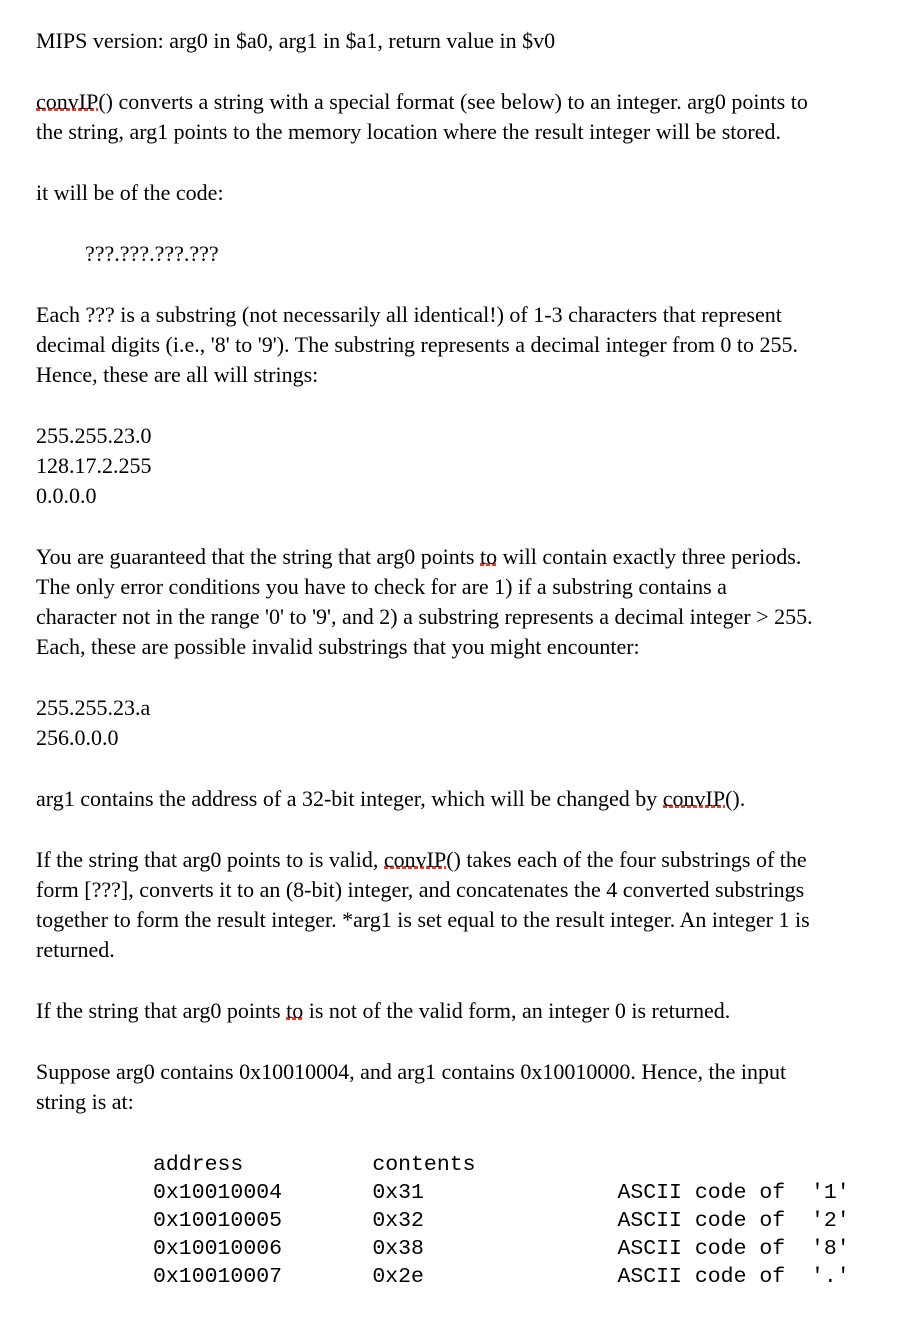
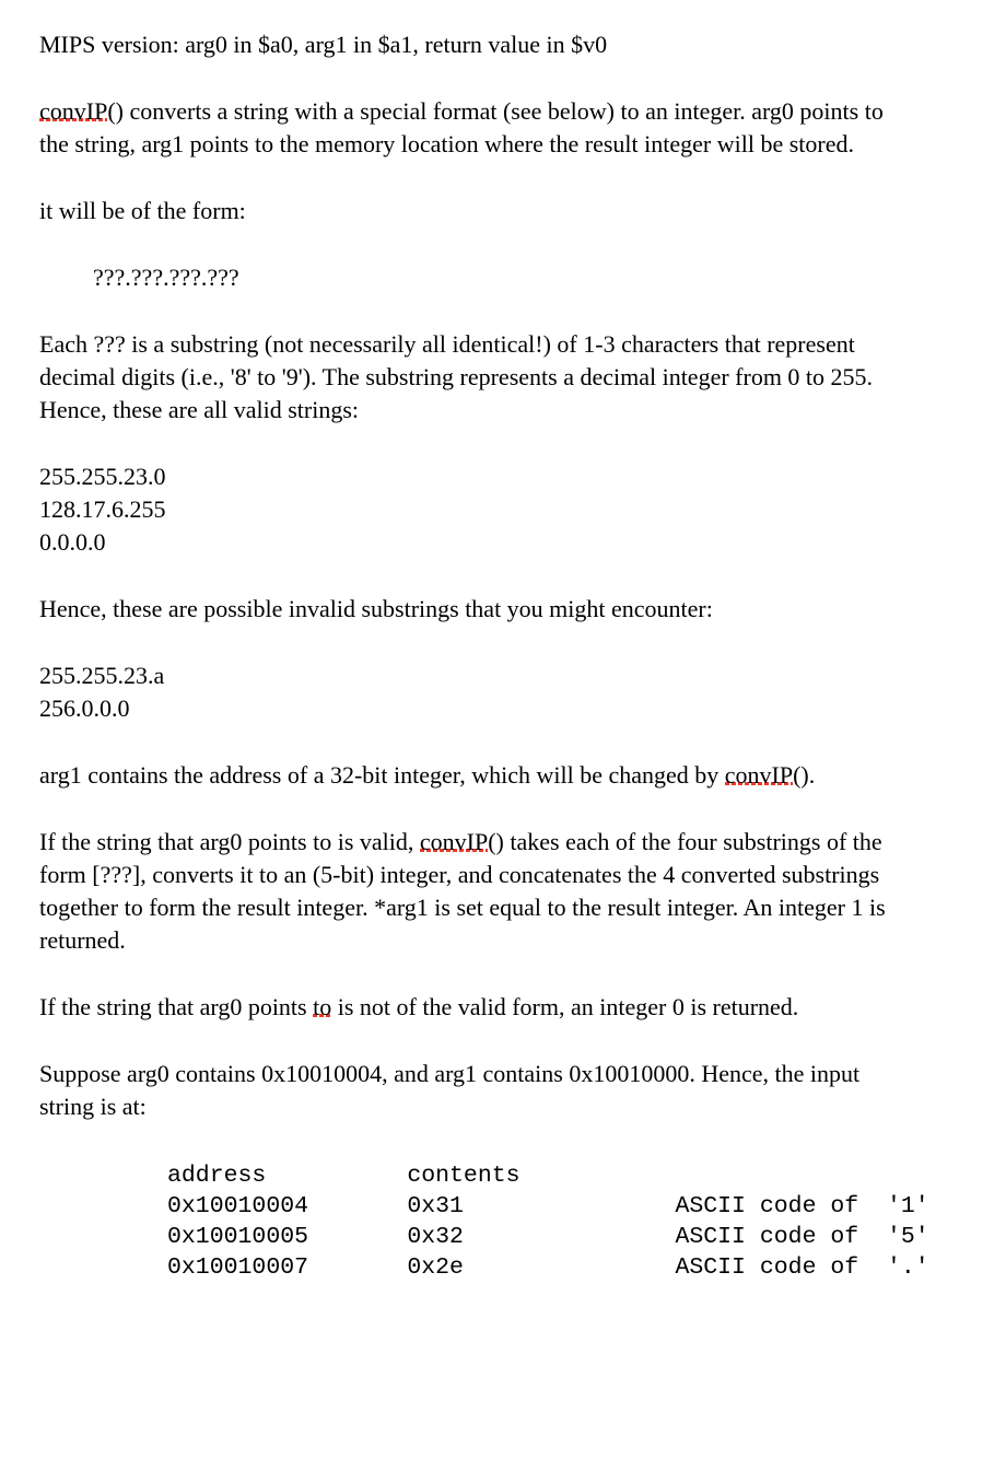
  MIPS version: arg0 in $a0, arg1 in $a1, return value in $v0
  convIP() converts a string with a special format (see below) to an integer. arg0 points to
  the string, arg1 points to the memory location where the result integer will be stored.
- it will be of the code:
+ it will be of the form:
  ???.???.???.???
  Each ??? is a substring (not necessarily all identical!) of 1-3 characters that represent
  decimal digits (i.e., '8' to '9'). The substring represents a decimal integer from 0 to 255.
- Hence, these are all will strings:
+ Hence, these are all valid strings:
  255.255.23.0
- 128.17.2.255
+ 128.17.6.255
  0.0.0.0
- You are guaranteed that the string that arg0 points to will contain exactly three periods.
- The only error conditions you have to check for are 1) if a substring contains a
- character not in the range '0' to '9', and 2) a substring represents a decimal integer > 255.
- Each, these are possible invalid substrings that you might encounter:
+ Hence, these are possible invalid substrings that you might encounter:
  255.255.23.a
  256.0.0.0
  arg1 contains the address of a 32-bit integer, which will be changed by convIP().
  If the string that arg0 points to is valid, convIP() takes each of the four substrings of the
- form [???], converts it to an (8-bit) integer, and concatenates the 4 converted substrings
+ form [???], converts it to an (5-bit) integer, and concatenates the 4 converted substrings
  together to form the result integer. *arg1 is set equal to the result integer. An integer 1 is
  returned.
  If the string that arg0 points to is not of the valid form, an integer 0 is returned.
  Suppose arg0 contains 0x10010004, and arg1 contains 0x10010000. Hence, the input
  string is at:
  address contents
  0x10010004 0x31 ASCII code of '1'
- 0x10010005 0x32 ASCII code of '2'
+ 0x10010005 0x32 ASCII code of '5'
- 0x10010006 0x38 ASCII code of '8'
  0x10010007 0x2e ASCII code of '.'
